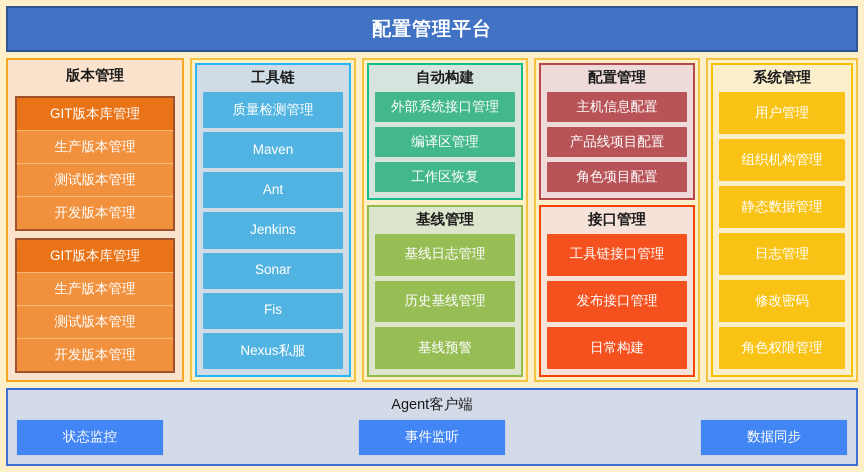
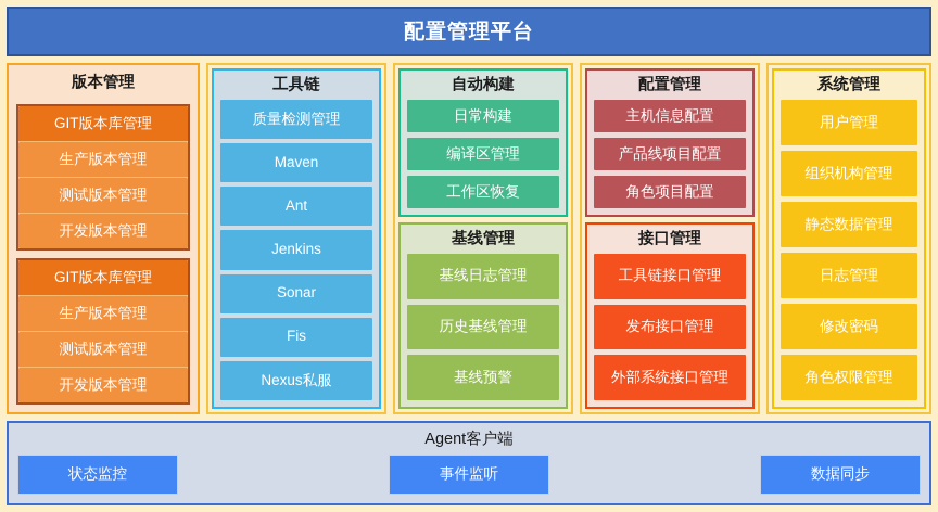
  配置管理平台
  版本管理
  GIT版本库管理
  生产版本管理
  测试版本管理
  开发版本管理
  GIT版本库管理
  生产版本管理
  测试版本管理
  开发版本管理
  工具链
  质量检测管理
  Maven
  Ant
  Jenkins
  Sonar
  Fis
  Nexus私服
  自动构建
- 外部系统接口管理
+ 日常构建
  编译区管理
  工作区恢复
  基线管理
  基线日志管理
  历史基线管理
  基线预警
  配置管理
  主机信息配置
  产品线项目配置
  角色项目配置
  接口管理
  工具链接口管理
  发布接口管理
- 日常构建
+ 外部系统接口管理
  系统管理
  用户管理
  组织机构管理
  静态数据管理
  日志管理
  修改密码
  角色权限管理
  Agent客户端
  状态监控
  事件监听
  数据同步
